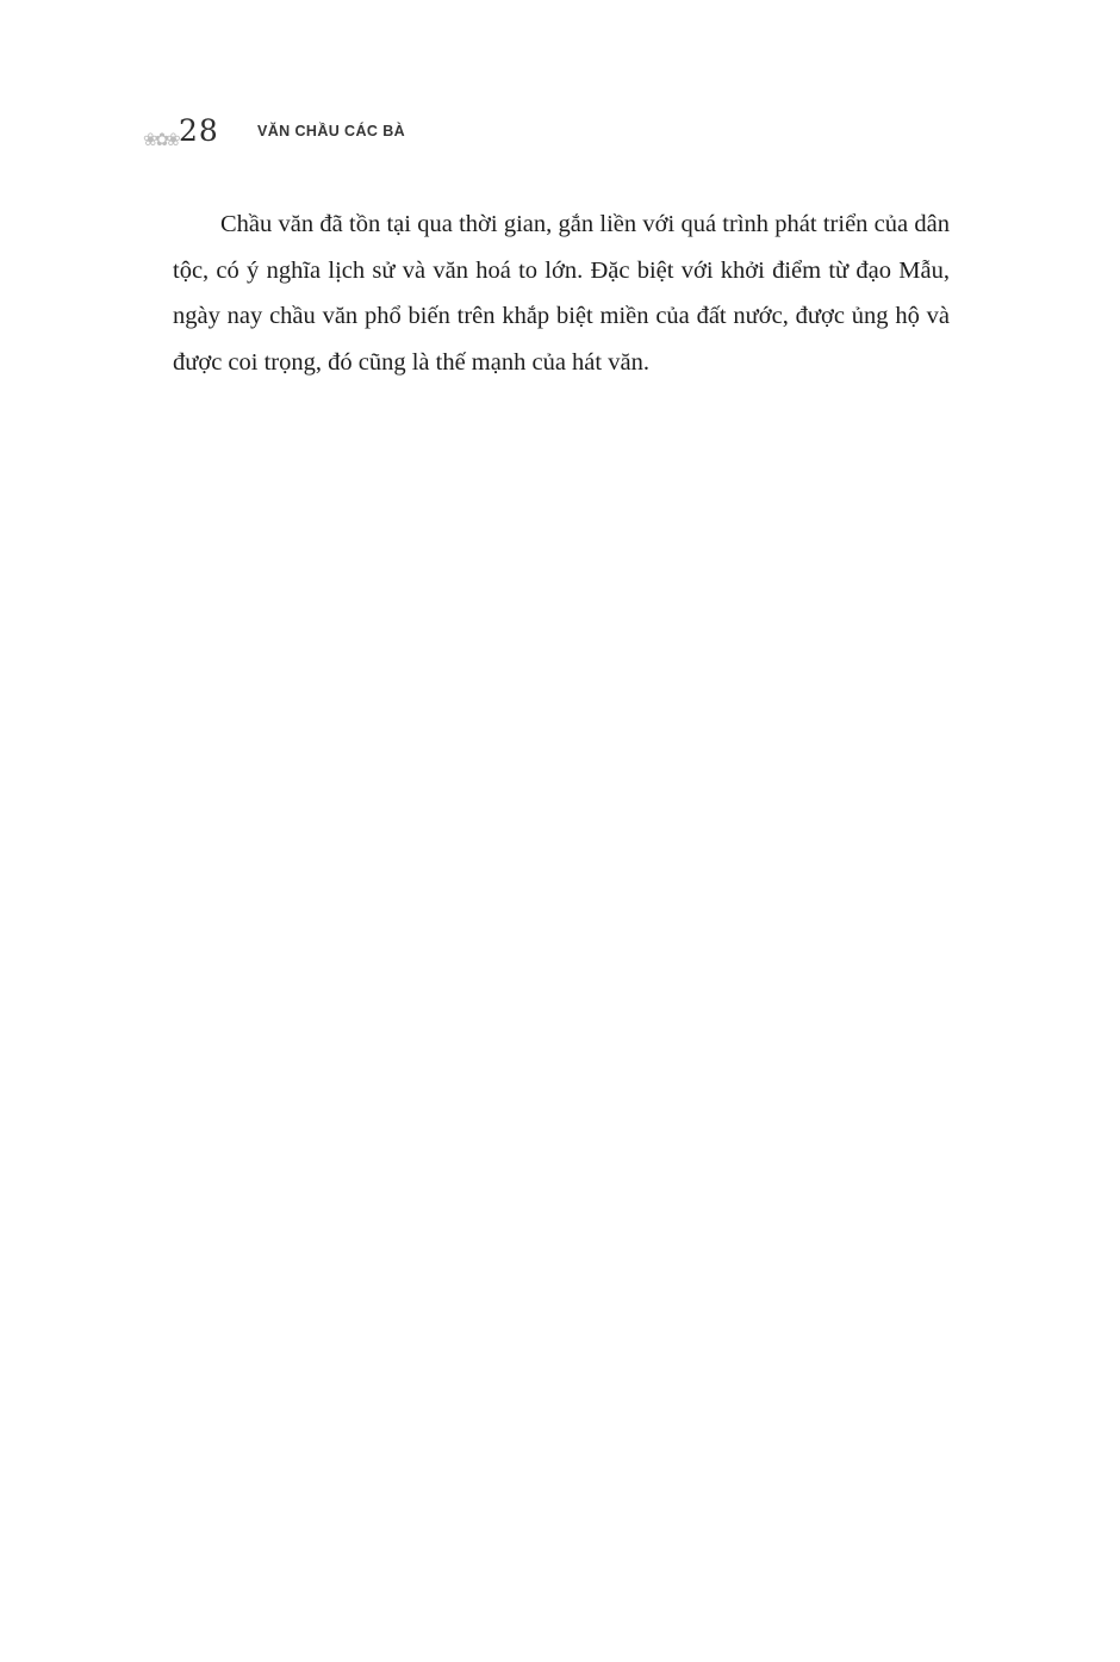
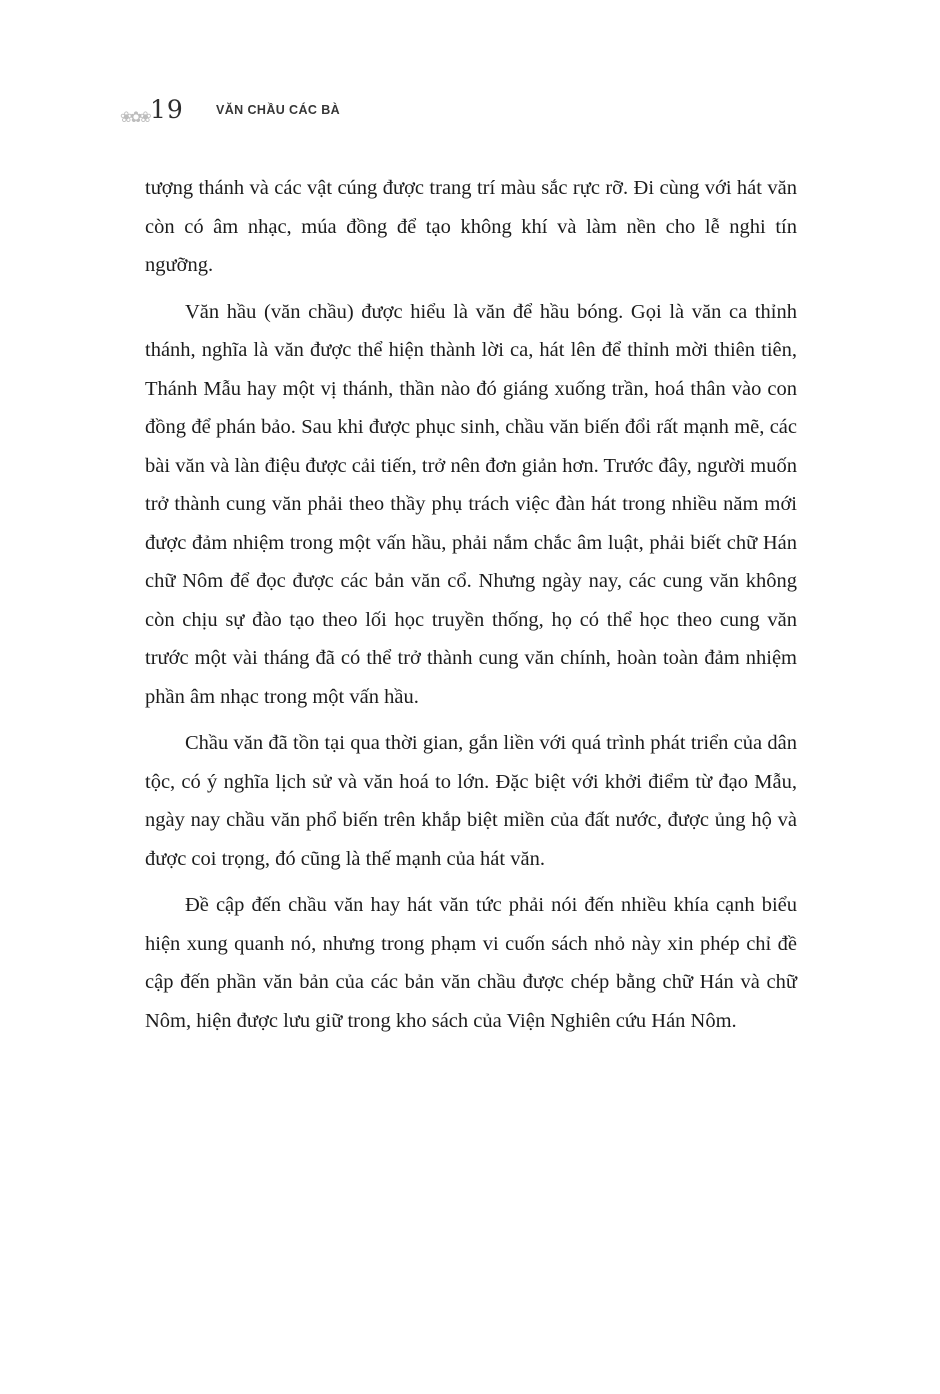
  ❀✿❀
- 28
+ 19
  VĂN CHẦU CÁC BÀ
+ tượng thánh và các vật cúng được trang trí màu sắc rực rỡ. Đi cùng với hát văn còn có âm nhạc, múa đồng để tạo không khí và làm nền cho lễ nghi tín ngưỡng.
+ Văn hầu (văn chầu) được hiểu là văn để hầu bóng. Gọi là văn ca thỉnh thánh, nghĩa là văn được thể hiện thành lời ca, hát lên để thỉnh mời thiên tiên, Thánh Mẫu hay một vị thánh, thần nào đó giáng xuống trần, hoá thân vào con đồng để phán bảo. Sau khi được phục sinh, chầu văn biến đổi rất mạnh mẽ, các bài văn và làn điệu được cải tiến, trở nên đơn giản hơn. Trước đây, người muốn trở thành cung văn phải theo thầy phụ trách việc đàn hát trong nhiều năm mới được đảm nhiệm trong một vấn hầu, phải nắm chắc âm luật, phải biết chữ Hán chữ Nôm để đọc được các bản văn cổ. Nhưng ngày nay, các cung văn không còn chịu sự đào tạo theo lối học truyền thống, họ có thể học theo cung văn trước một vài tháng đã có thể trở thành cung văn chính, hoàn toàn đảm nhiệm phần âm nhạc trong một vấn hầu.
  Chầu văn đã tồn tại qua thời gian, gắn liền với quá trình phát triển của dân tộc, có ý nghĩa lịch sử và văn hoá to lớn. Đặc biệt với khởi điểm từ đạo Mẫu, ngày nay chầu văn phổ biến trên khắp biệt miền của đất nước, được ủng hộ và được coi trọng, đó cũng là thế mạnh của hát văn.
+ Đề cập đến chầu văn hay hát văn tức phải nói đến nhiều khía cạnh biểu hiện xung quanh nó, nhưng trong phạm vi cuốn sách nhỏ này xin phép chỉ đề cập đến phần văn bản của các bản văn chầu được chép bằng chữ Hán và chữ Nôm, hiện được lưu giữ trong kho sách của Viện Nghiên cứu Hán Nôm.
